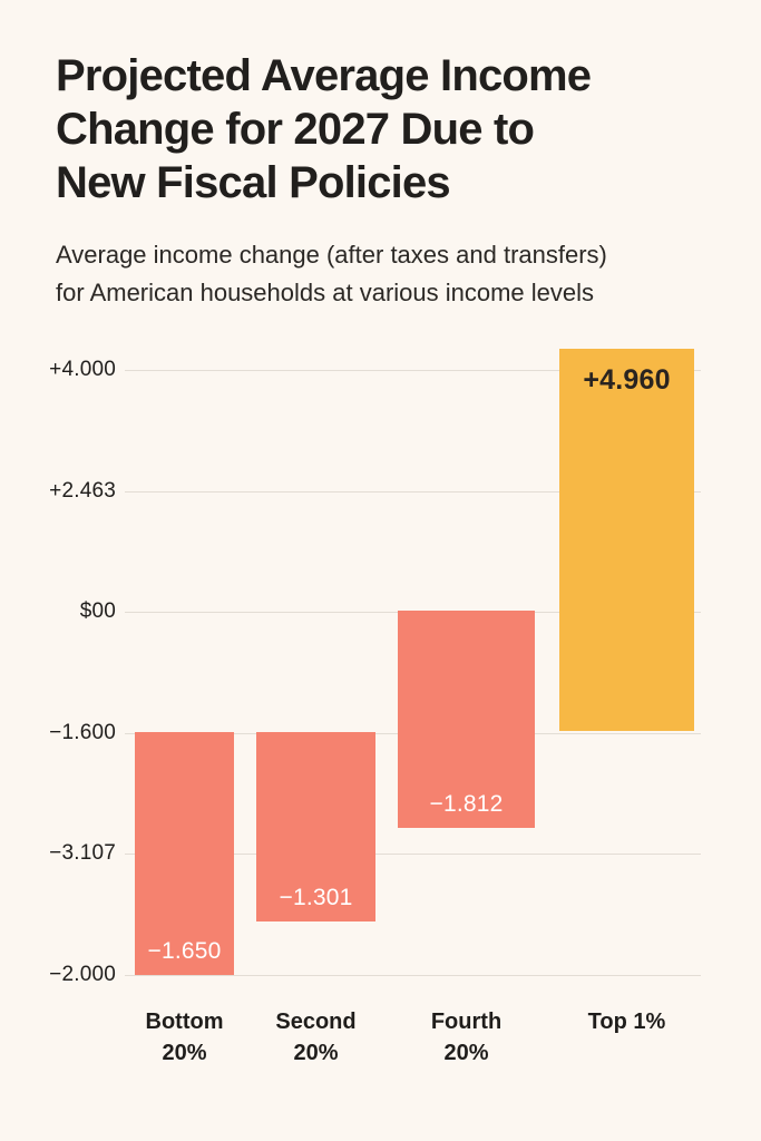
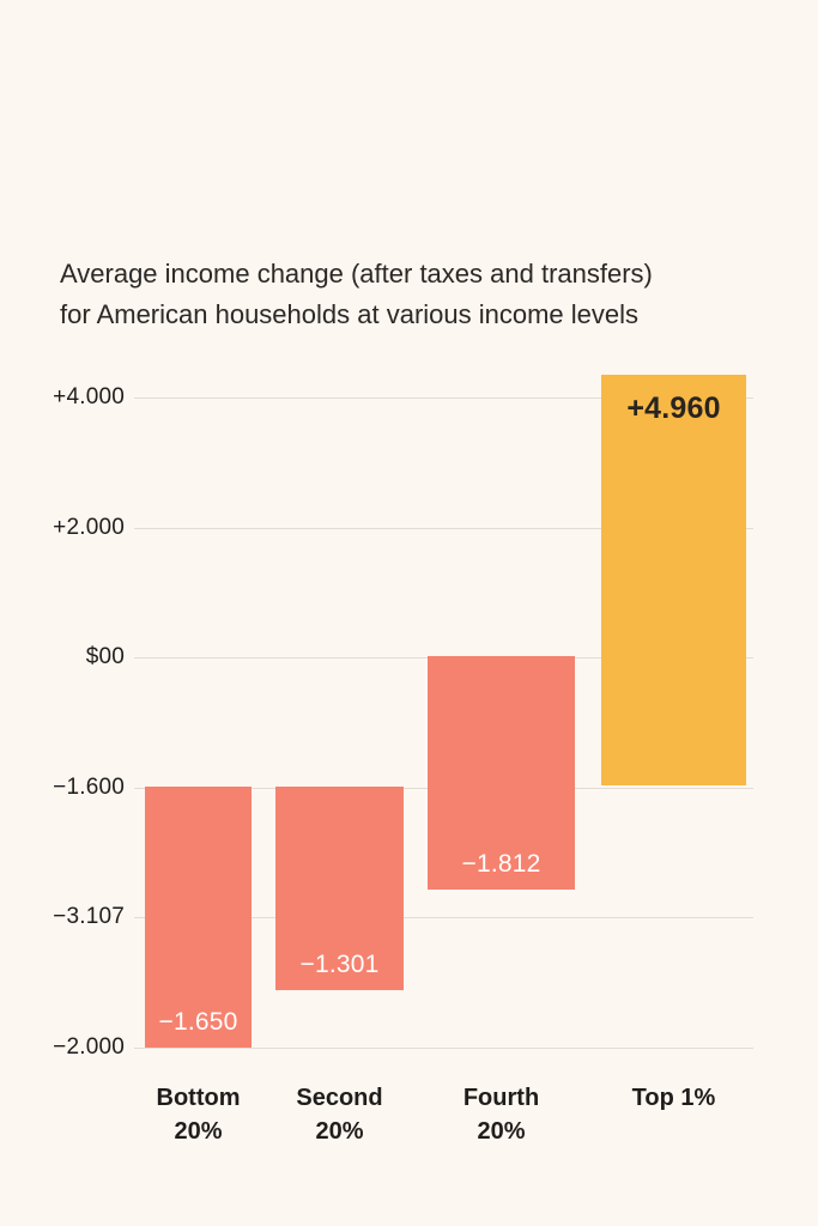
- Projected Average Income
- Change for 2027 Due to
- New Fiscal Policies
  Average income change (after taxes and transfers)
  for American households at various income levels
  +4.000
- +2.463
+ +2.000
  $00
  −1.600
  −3.107
  −2.000
  −1.650
  Bottom
  20%
  −1.301
  Second
  20%
  −1.812
  Fourth
  20%
  +4.960
  Top 1%
